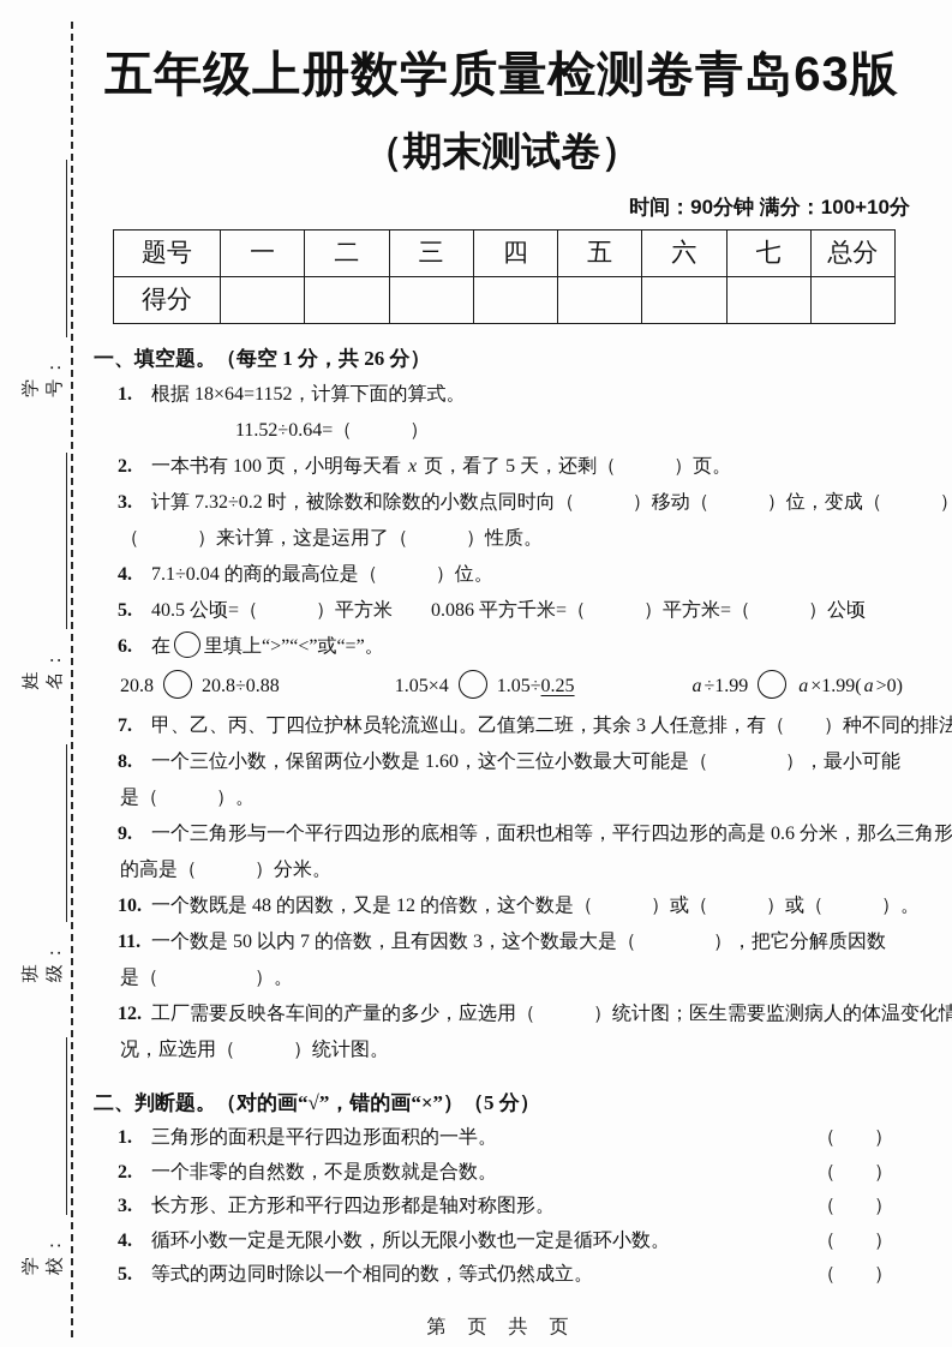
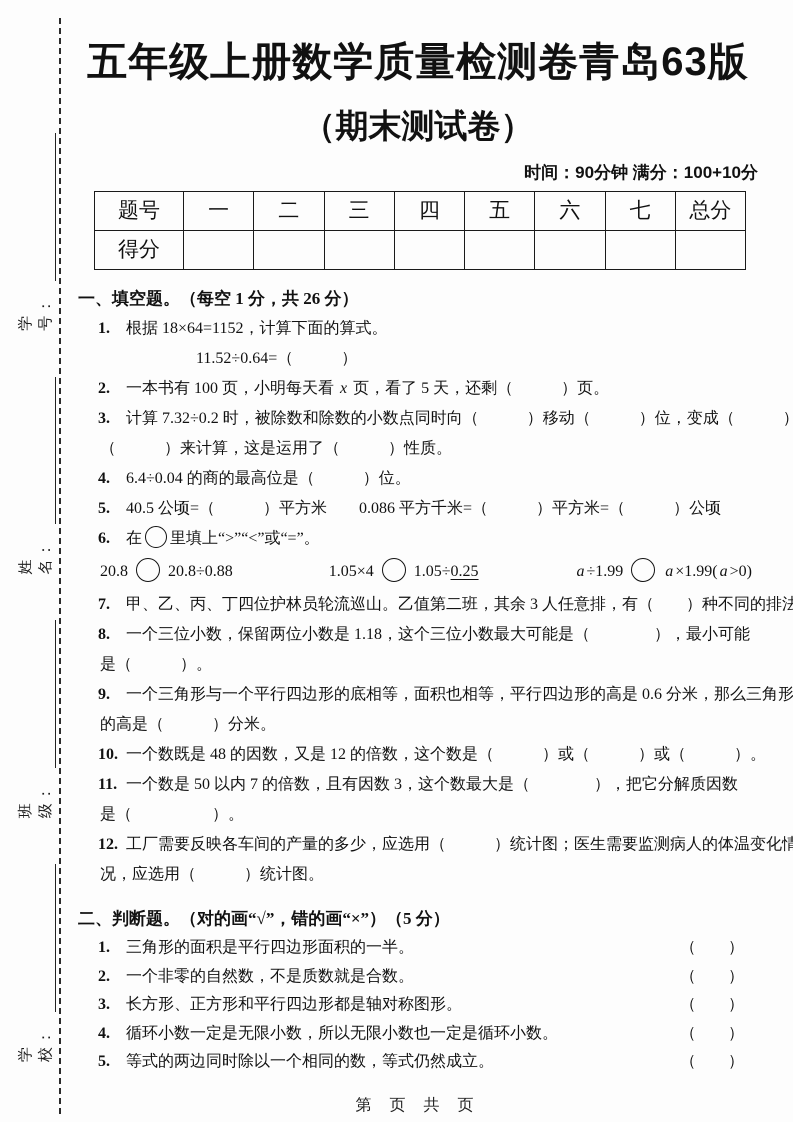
  五年级上册数学质量检测卷青岛63版
  （期末测试卷）
  时间：90分钟 满分：100+10分
  题号	一	二	三	四	五	六	七	总分
  得分
  一、填空题。（每空 1 分，共 26 分）
  1.
  根据 18×64=1152，计算下面的算式。
  11.52÷0.64=（ ）
  2.
  一本书有 100 页，小明每天看 x 页，看了 5 天，还剩（ ）页。
  3.
  计算 7.32÷0.2 时，被除数和除数的小数点同时向（ ）移动（ ）位，变成（ ）
  （ ）来计算，这是运用了（ ）性质。
  4.
- 7.1÷0.04 的商的最高位是（ ）位。
+ 6.4÷0.04 的商的最高位是（ ）位。
  5.
  40.5 公顷=（ ）平方米 0.086 平方千米=（ ）平方米=（ ）公顷
  6.
  在 里填上“>”“<”或“=”。
  20.8
  20.8÷0.88
  1.05×4
  1.05÷
  0.25
  a
  ÷1.99
  a
  ×1.99(
  a
  >0)
  7.
  甲、乙、丙、丁四位护林员轮流巡山。乙值第二班，其余 3 人任意排，有（ ）种不同的排法
  8.
- 一个三位小数，保留两位小数是 1.60，这个三位小数最大可能是（ ），最小可能
+ 一个三位小数，保留两位小数是 1.18，这个三位小数最大可能是（ ），最小可能
  是（ ）。
  9.
  一个三角形与一个平行四边形的底相等，面积也相等，平行四边形的高是 0.6 分米，那么三角形
  的高是（ ）分米。
  10.
  一个数既是 48 的因数，又是 12 的倍数，这个数是（ ）或（ ）或（ ）。
  11.
  一个数是 50 以内 7 的倍数，且有因数 3，这个数最大是（ ），把它分解质因数
  是（ ）。
  12.
  工厂需要反映各车间的产量的多少，应选用（ ）统计图；医生需要监测病人的体温变化情
  况，应选用（ ）统计图。
  二、判断题。（对的画“√”，错的画“×”）（5 分）
  1.
  三角形的面积是平行四边形面积的一半。
  （ ）
  2.
  一个非零的自然数，不是质数就是合数。
  （ ）
  3.
  长方形、正方形和平行四边形都是轴对称图形。
  （ ）
  4.
  循环小数一定是无限小数，所以无限小数也一定是循环小数。
  （ ）
  5.
  等式的两边同时除以一个相同的数，等式仍然成立。
  （ ）
  第 页 共 页
